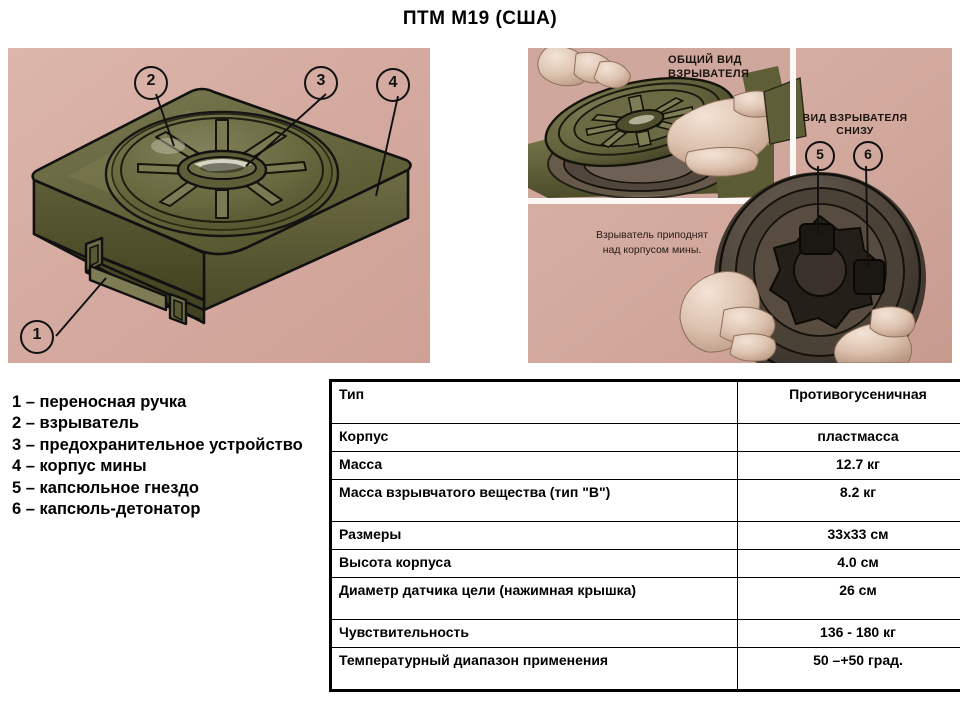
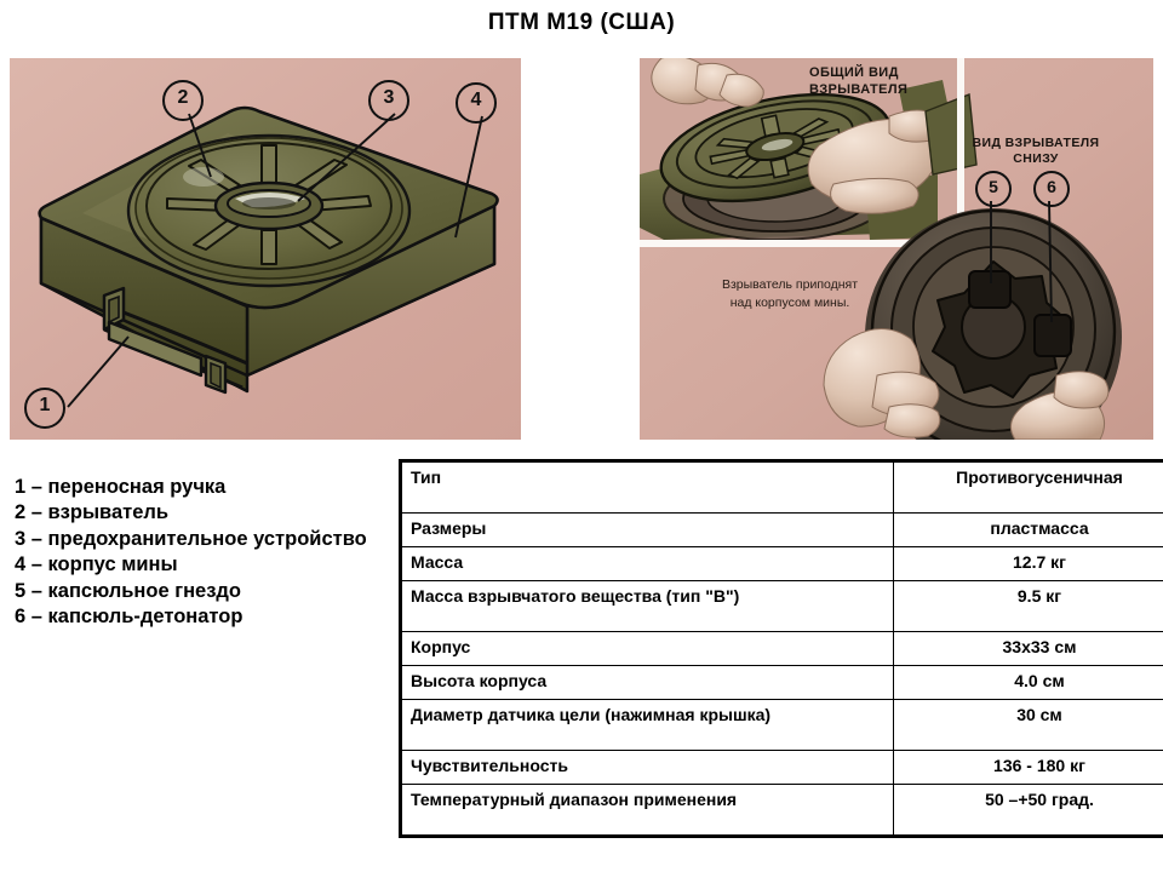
  ПТМ М19 (США)
  2
  3
  4
  1
  ОБЩИЙ ВИД
  ВЗРЫВАТЕЛЯ
  ВИД ВЗРЫВАТЕЛЯ
  СНИЗУ
  Взрыватель приподнят
  над корпусом мины.
  5
  6
  1 – переносная ручка
  2 – взрыватель
  3 – предохранительное устройство
  4 – корпус мины
  5 – капсюльное гнездо
  6 – капсюль-детонатор
  Тип	Противогусеничная
- Корпус	пластмасса
+ Размеры	пластмасса
  Масса	12.7 кг
- Масса взрывчатого вещества (тип "В")	8.2 кг
+ Масса взрывчатого вещества (тип "В")	9.5 кг
- Размеры	33х33 см
+ Корпус	33х33 см
  Высота корпуса	4.0 см
- Диаметр датчика цели (нажимная крышка)	26 см
+ Диаметр датчика цели (нажимная крышка)	30 см
  Чувствительность	136 - 180 кг
  Температурный диапазон применения	50 –+50 град.
